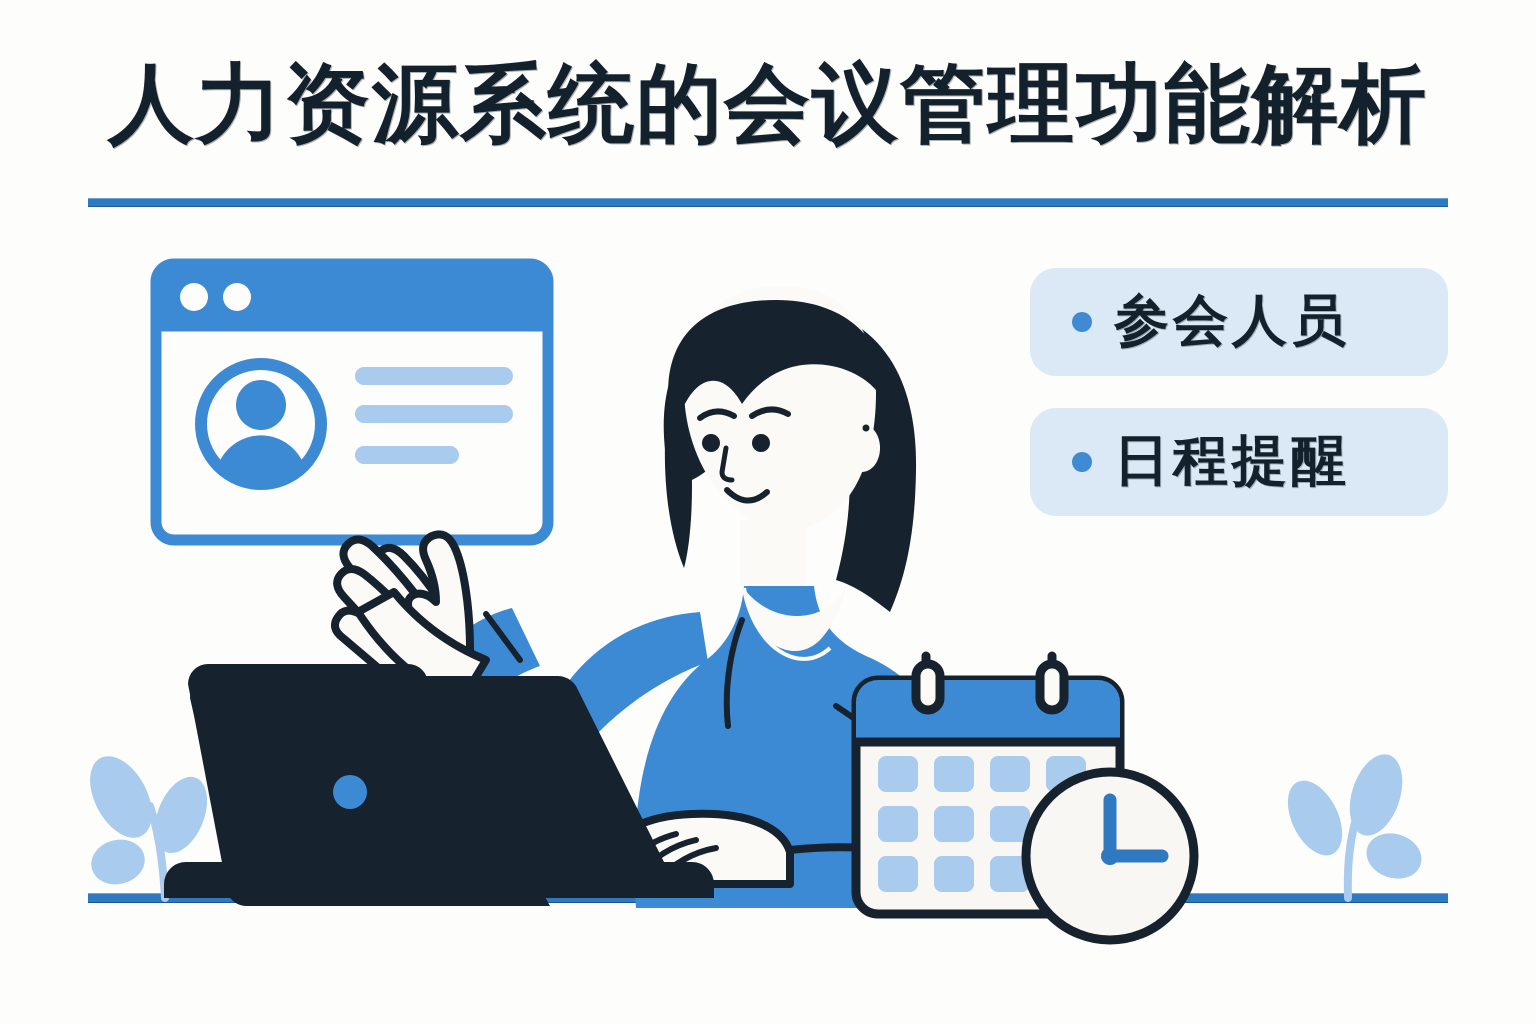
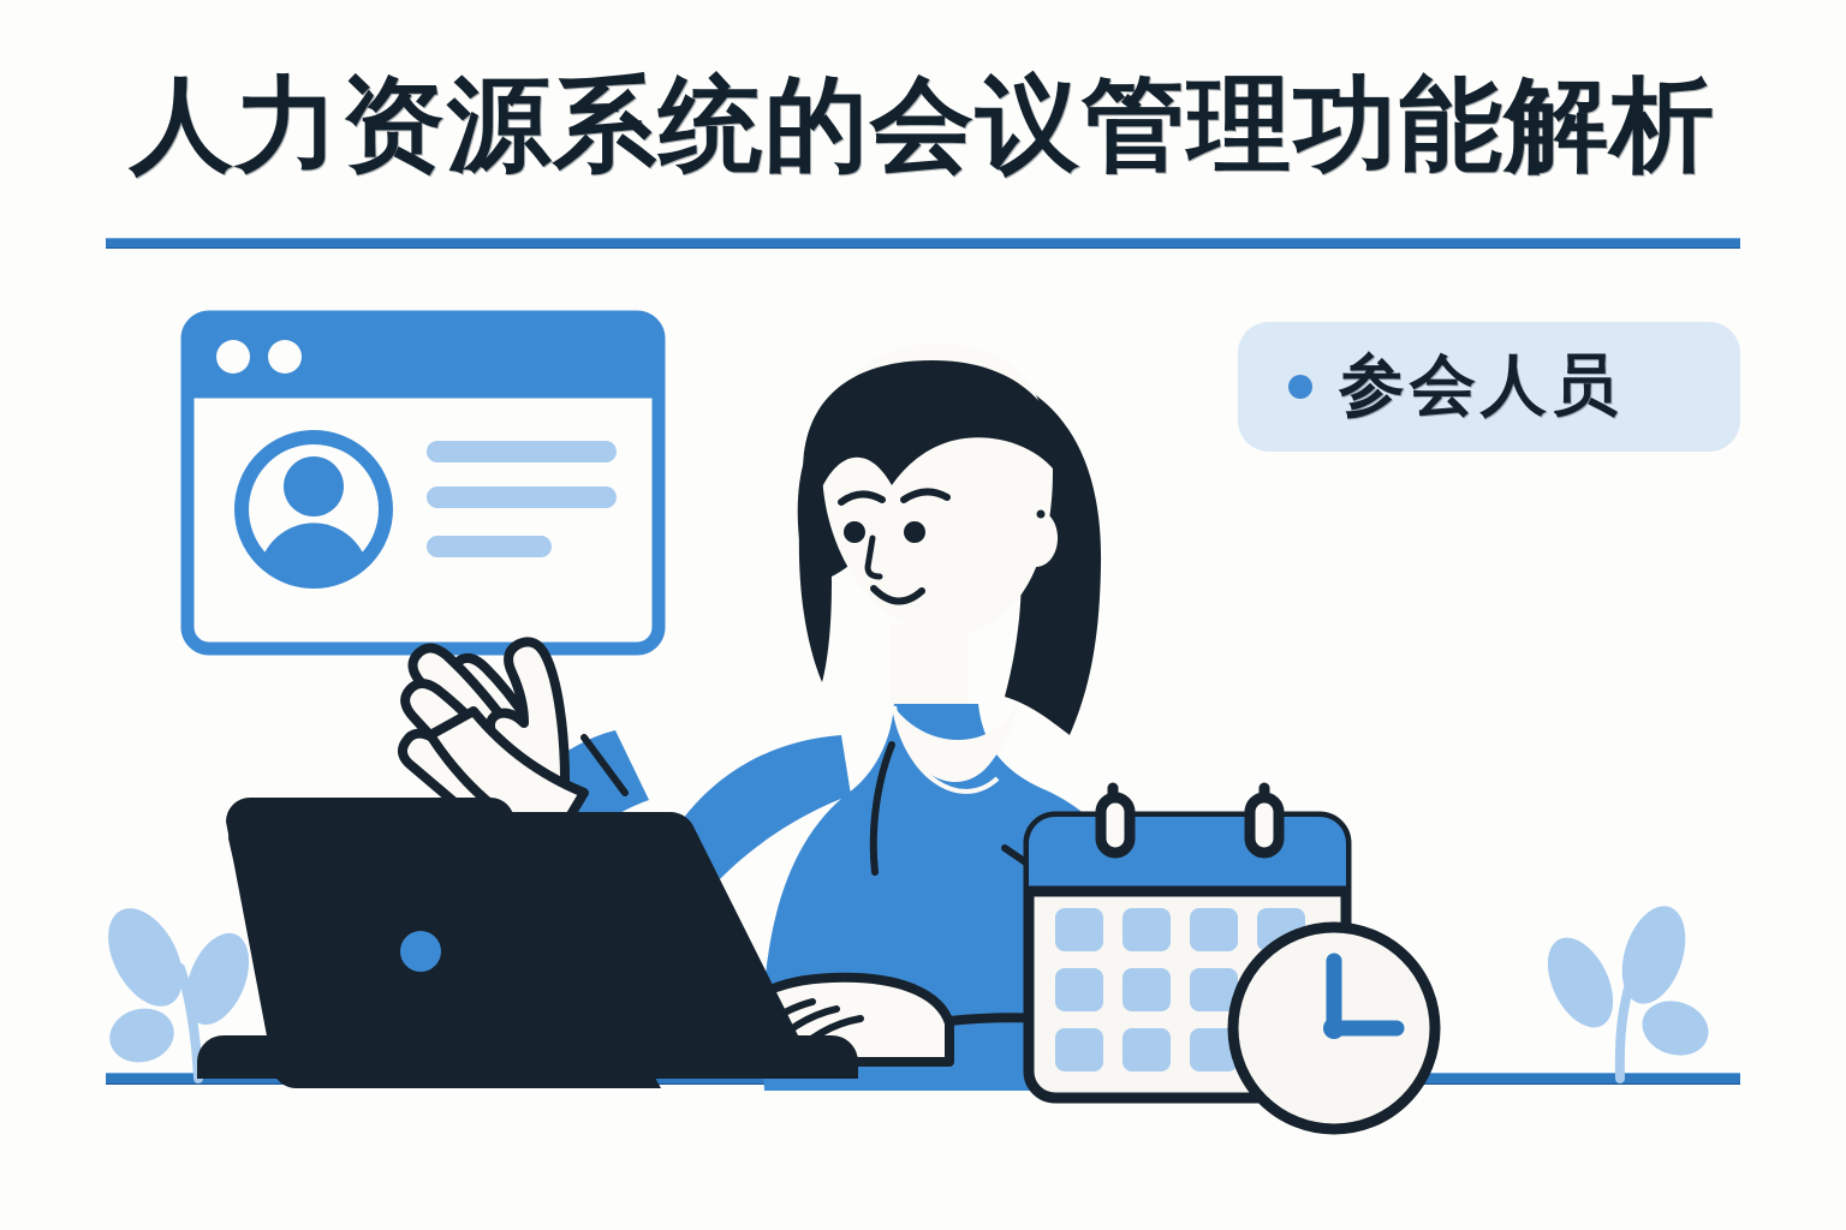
  人力资源系统的会议管理功能解析
  参会人员
- 日程提醒
